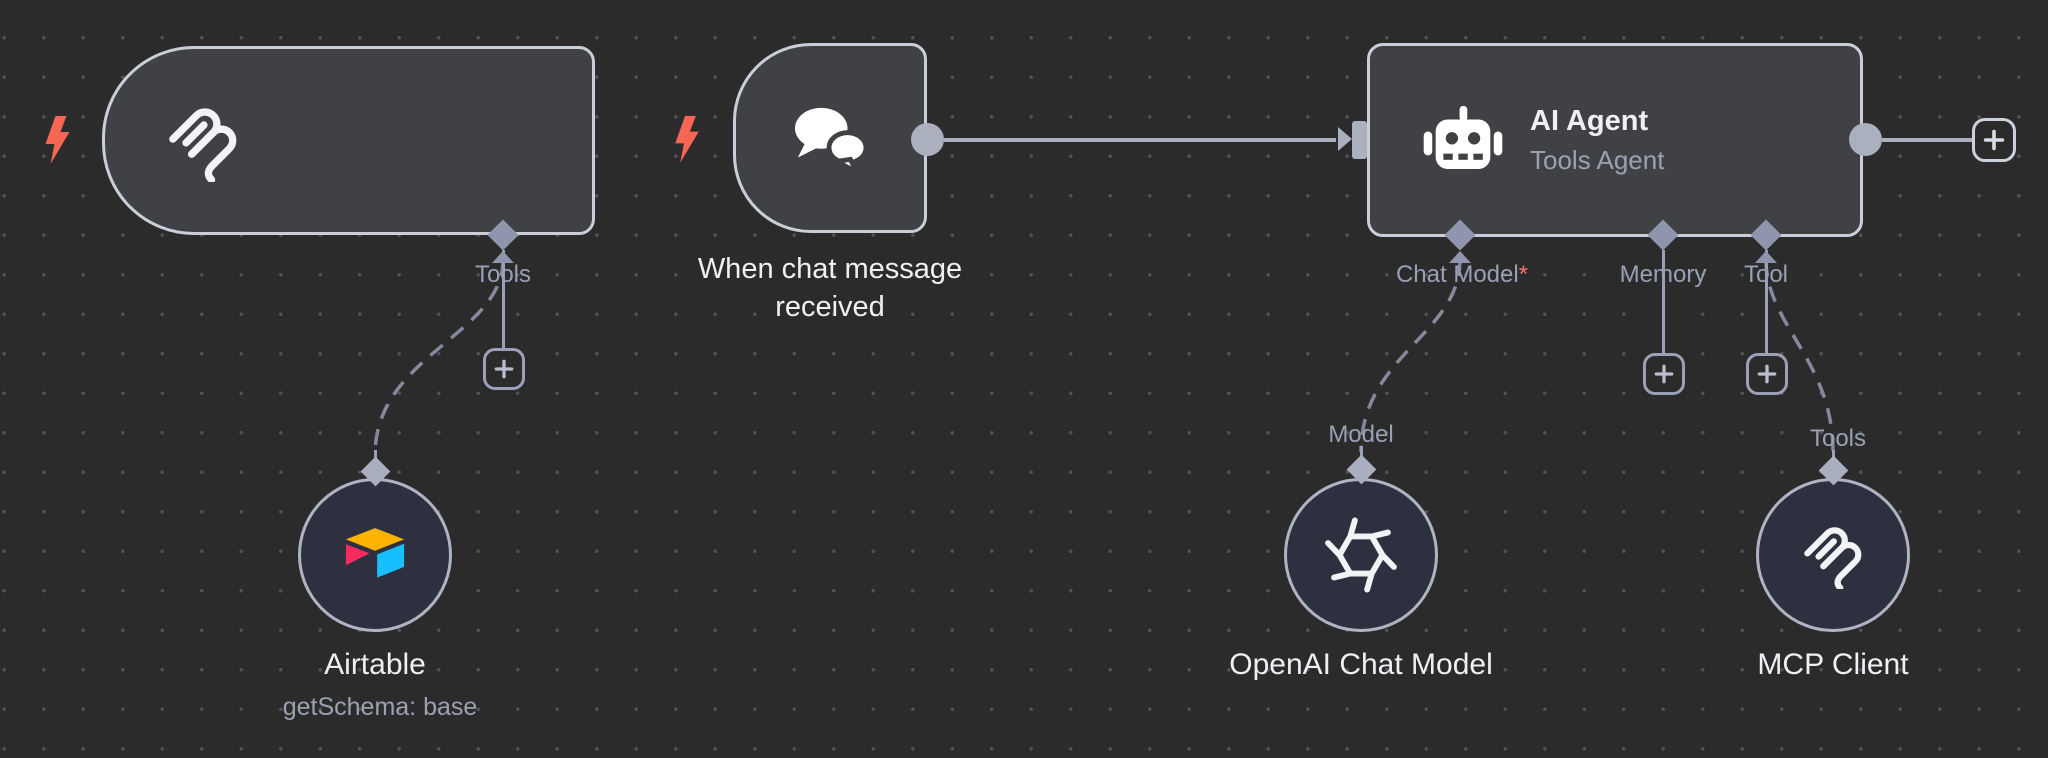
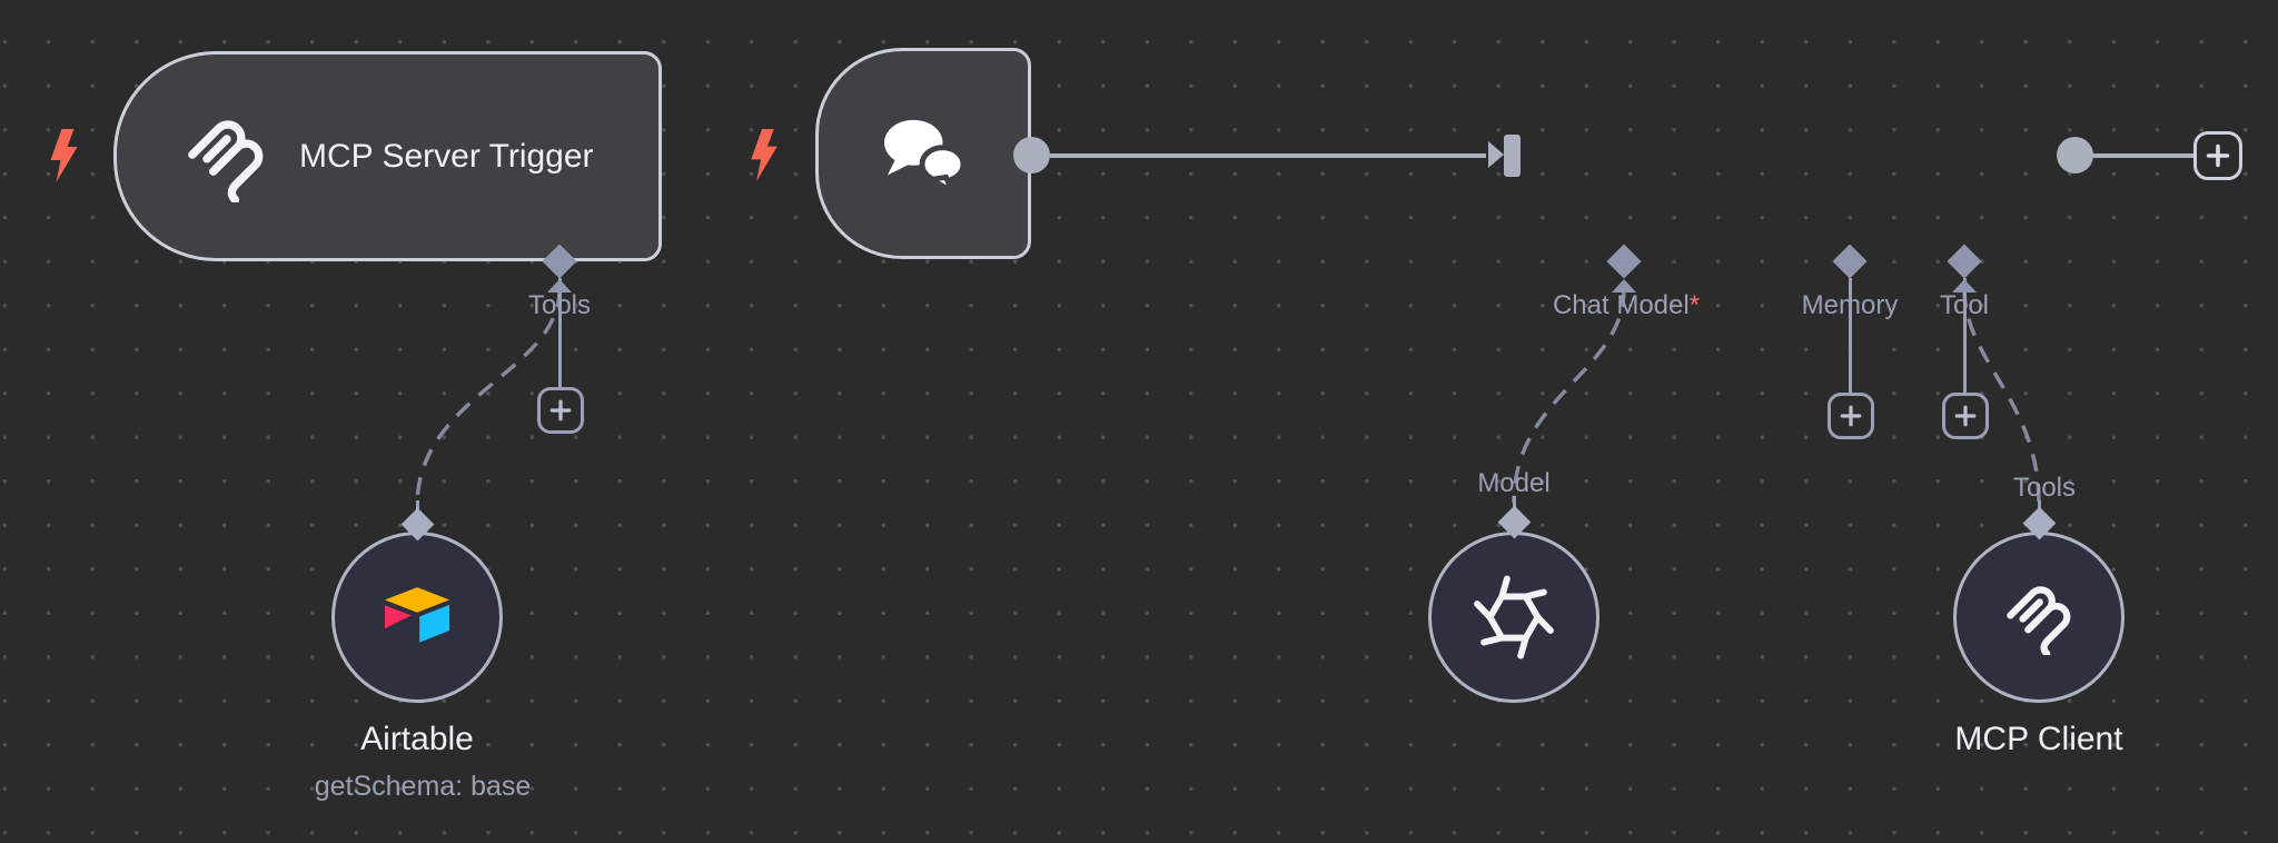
+ MCP Server Trigger
  Tools
- When chat message received
- AI Agent
- Tools Agent
  Chat Model*
  Memory
  Tool
  Airtable
  getSchema: base
  Model
- OpenAI Chat Model
  Tools
  MCP Client
